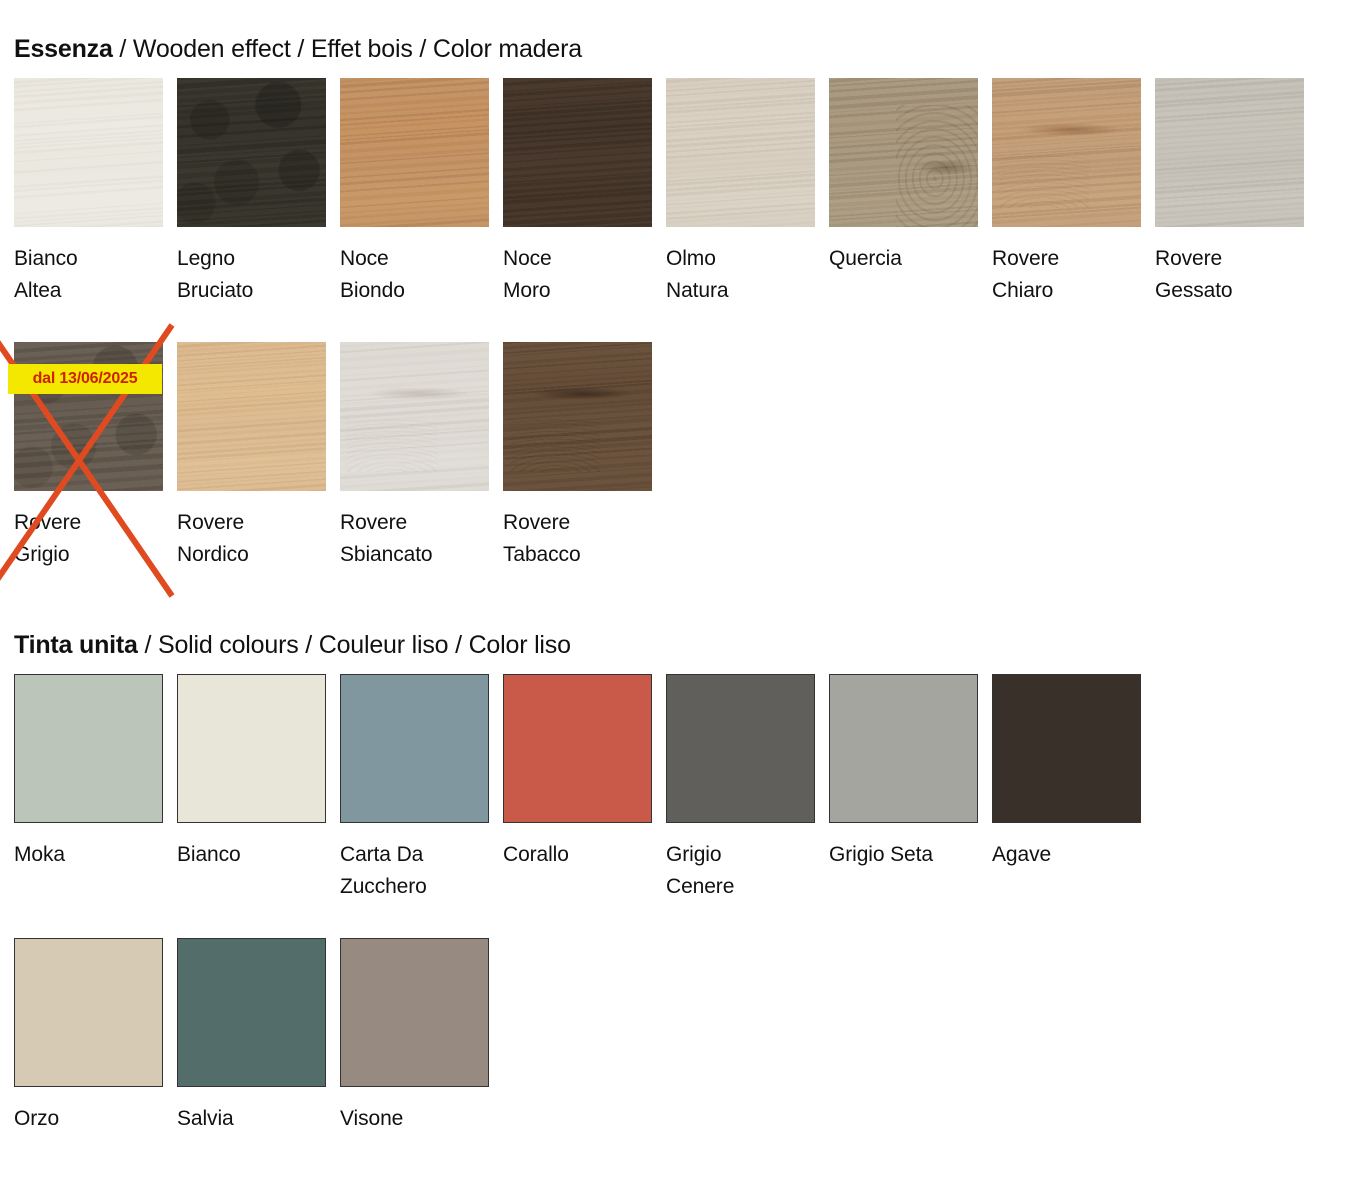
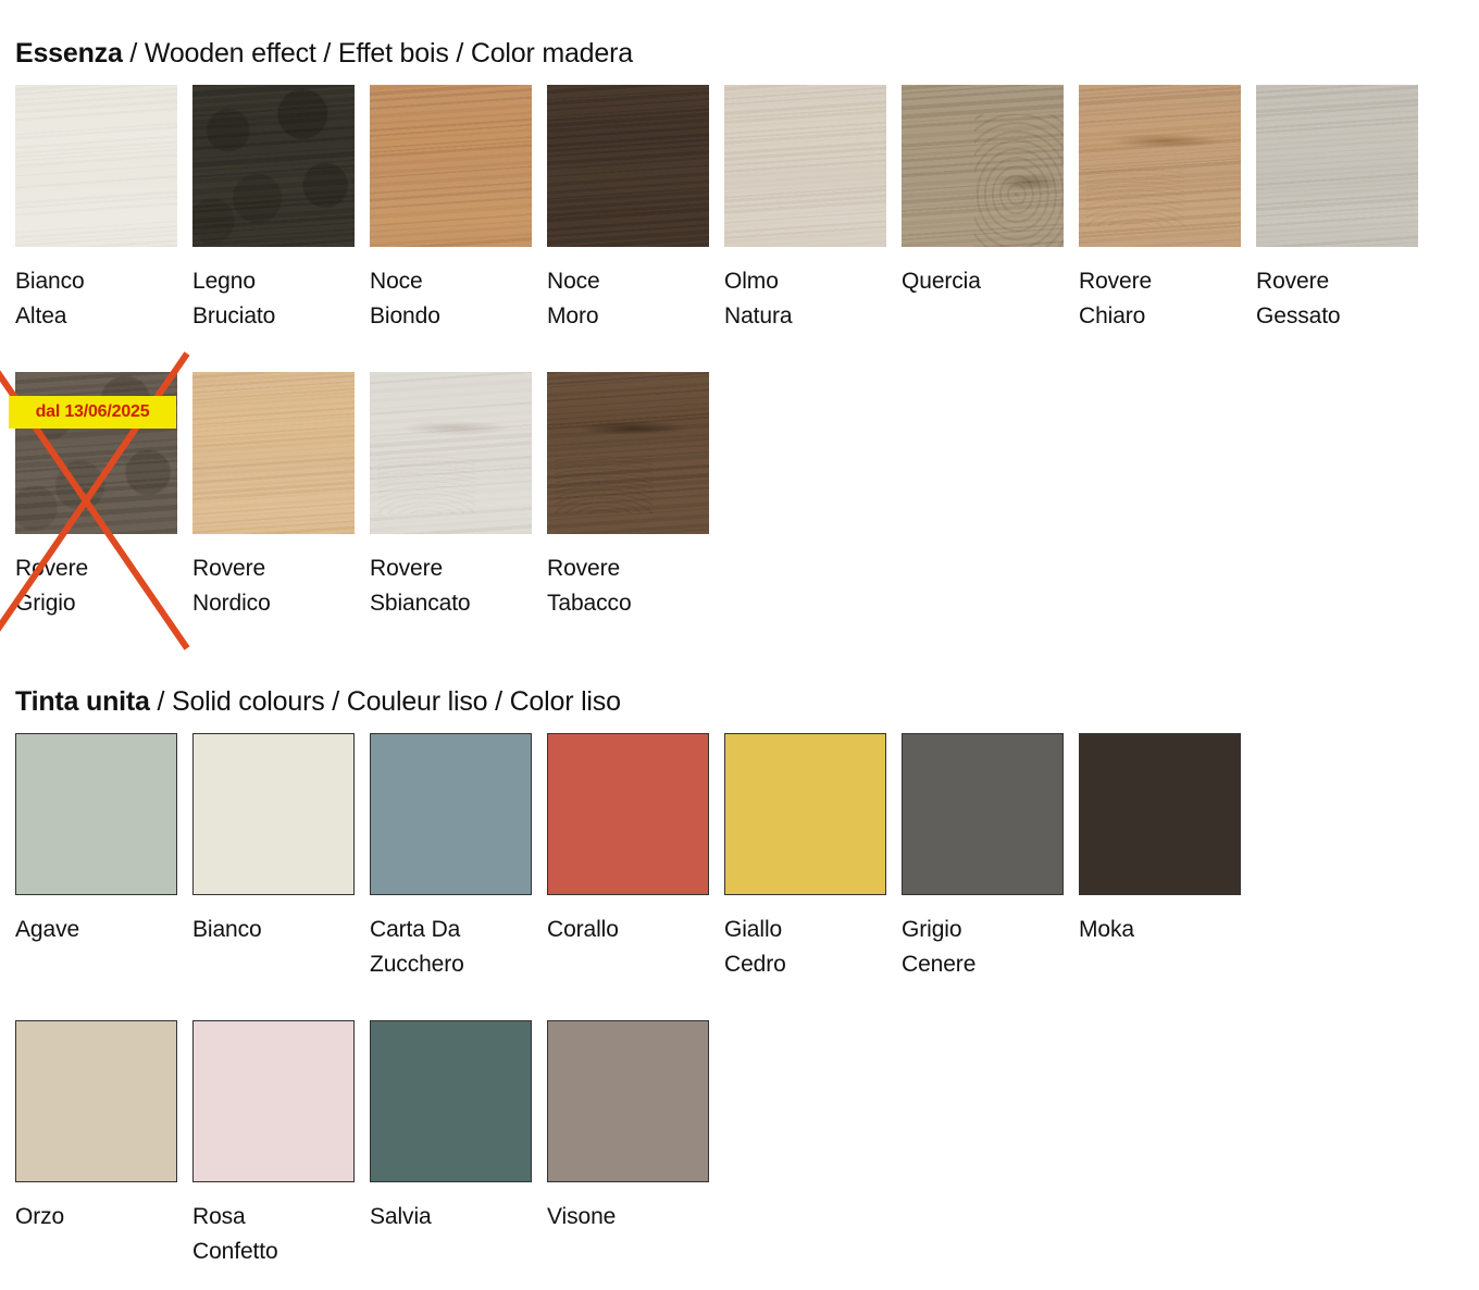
  Essenza / Wooden effect / Effet bois / Color madera
  Bianco
  Altea
  Legno
  Bruciato
  Noce
  Biondo
  Noce
  Moro
  Olmo
  Natura
  Quercia
  Rovere
  Chiaro
  Rovere
  Gessato
  Rvere
  Grigio
  Rovere
  Nordico
  Rovere
  Sbiancato
  Rovere
  Tabacco
  Tinta unita / Solid colours / Couleur liso / Color liso
- Moka
+ Agave
  Bianco
  Carta Da
  Zucchero
  Corallo
+ Giallo
+ Cedro
  Grigio
  Cenere
- Grigio Seta
- Agave
+ Moka
  Orzo
+ Rosa
+ Confetto
  Salvia
  Visone
  dal 13/06/2025
